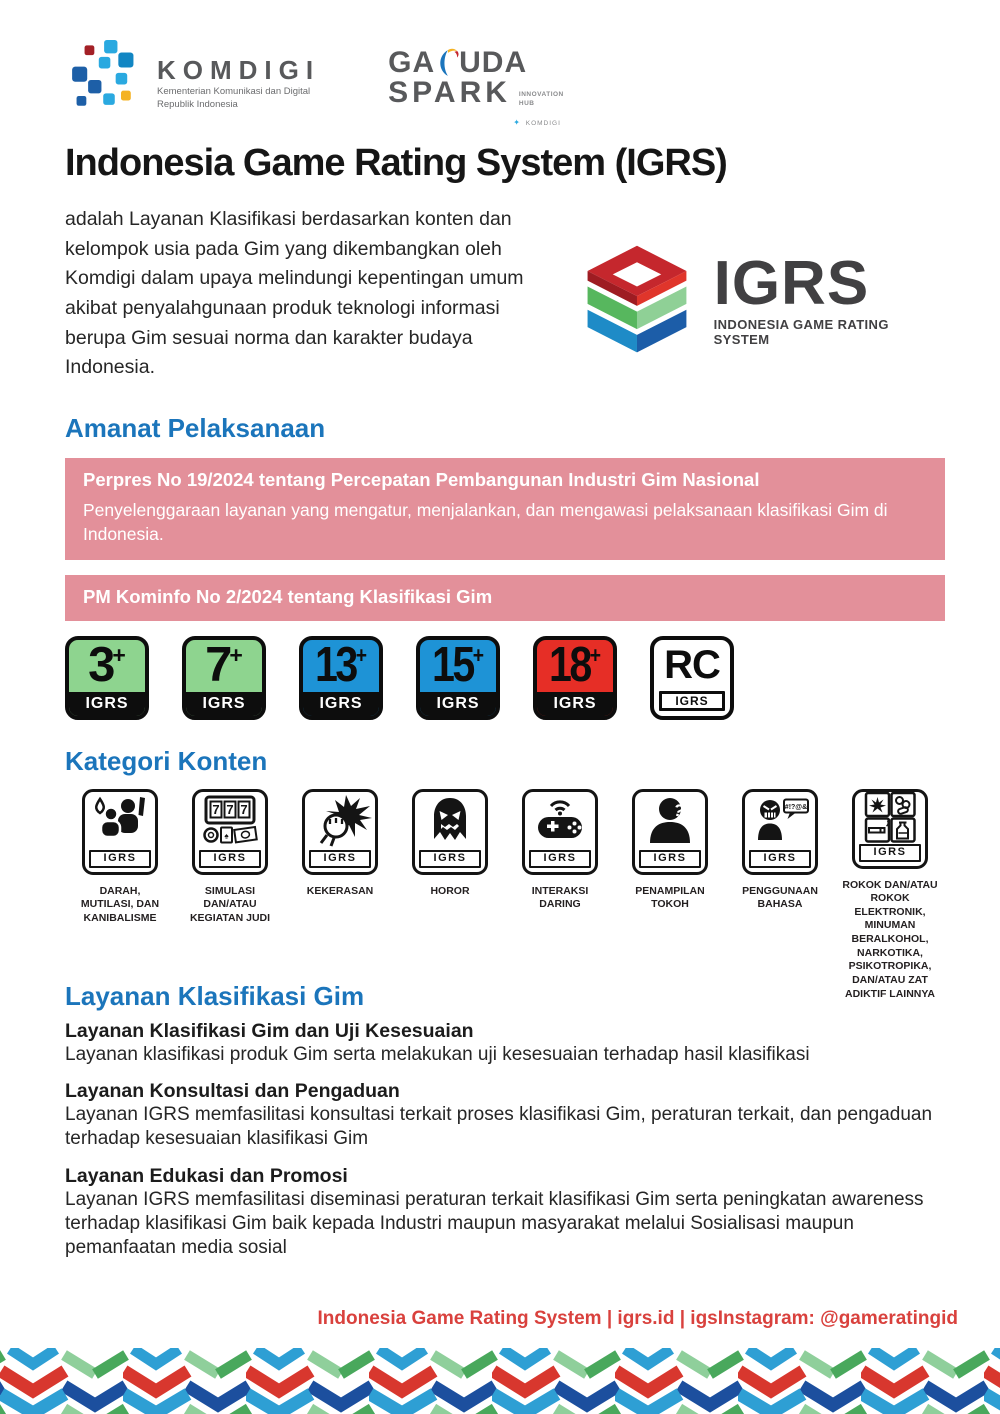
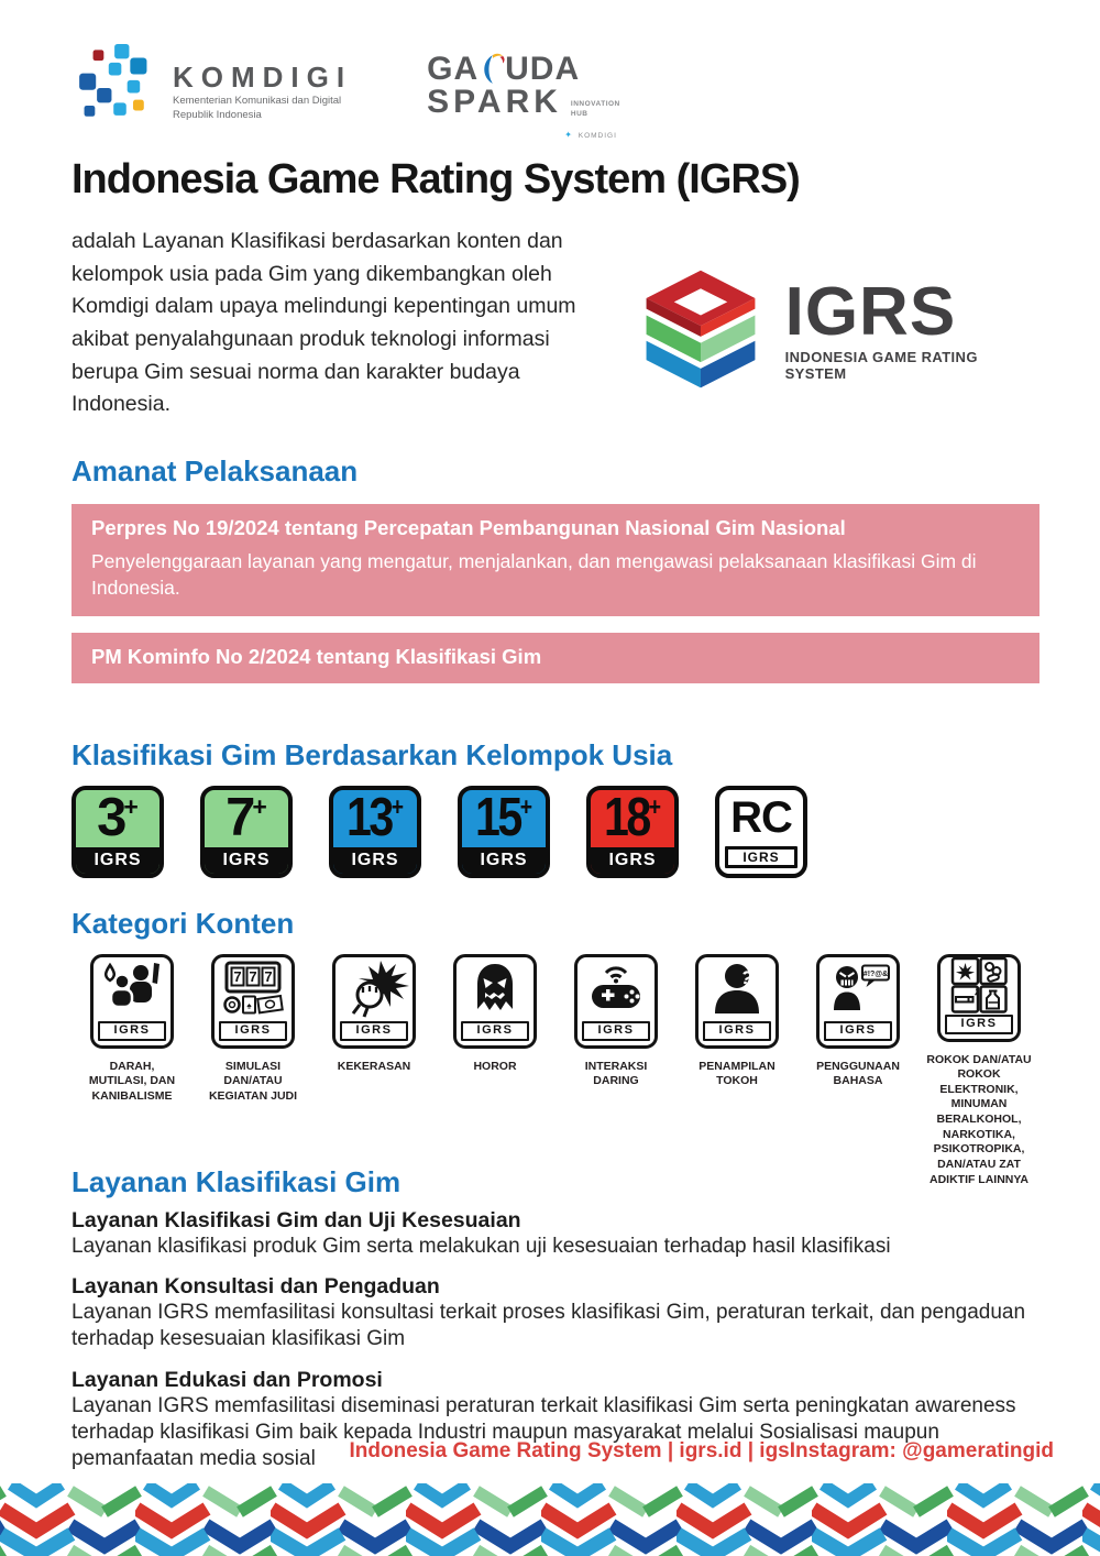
  KOMDIGI
  Kementerian Komunikasi dan Digital
  Republik Indonesia
  GA
  UDA
  SPARK
  Indonesia Game Rating System (IGRS)
  adalah Layanan Klasifikasi berdasarkan konten dan kelompok usia pada Gim yang dikembangkan oleh Komdigi dalam upaya melindungi kepentingan umum akibat penyalahgunaan produk teknologi informasi berupa Gim sesuai norma dan karakter budaya Indonesia.
  IGRS
  INDONESIA GAME RATING SYSTEM
  Amanat Pelaksanaan
- Perpres No 19/2024 tentang Percepatan Pembangunan Industri Gim Nasional
+ Perpres No 19/2024 tentang Percepatan Pembangunan Nasional Gim Nasional
  Penyelenggaraan layanan yang mengatur, menjalankan, dan mengawasi pelaksanaan klasifikasi Gim di Indonesia.
  PM Kominfo No 2/2024 tentang Klasifikasi Gim
+ Klasifikasi Gim Berdasarkan Kelompok Usia
  3
  +
  IGRS
  7
  +
  IGRS
  13
  +
  IGRS
  15
  +
  IGRS
  18
  +
  IGRS
  RC
  IGRS
  Kategori Konten
  IGRS
  DARAH,
  MUTILASI, DAN
  KANIBALISME
  7
  7
  7
  ♠
  IGRS
  SIMULASI
  DAN/ATAU
  KEGIATAN JUDI
  IGRS
  KEKERASAN
  IGRS
  HOROR
  IGRS
  INTERAKSI
  DARING
  IGRS
  PENAMPILAN
  TOKOH
  IGRS
  PENGGUNAAN
  BAHASA
  IGRS
  ROKOK DAN/ATAU
  ROKOK ELEKTRONIK,
  MINUMAN
  BERALKOHOL,
  NARKOTIKA,
  PSIKOTROPIKA,
  DAN/ATAU ZAT
  ADIKTIF LAINNYA
  Layanan Klasifikasi Gim
  Layanan Klasifikasi Gim dan Uji Kesesuaian
  Layanan klasifikasi produk Gim serta melakukan uji kesesuaian terhadap hasil klasifikasi
  Layanan Konsultasi dan Pengaduan
  Layanan IGRS memfasilitasi konsultasi terkait proses klasifikasi Gim, peraturan terkait, dan pengaduan terhadap kesesuaian klasifikasi Gim
  Layanan Edukasi dan Promosi
  Layanan IGRS memfasilitasi diseminasi peraturan terkait klasifikasi Gim serta peningkatan awareness terhadap klasifikasi Gim baik kepada Industri maupun masyarakat melalui Sosialisasi maupun pemanfaatan media sosial
  Indonesia Game Rating System | igrs.id | igsInstagram: @gameratingid
